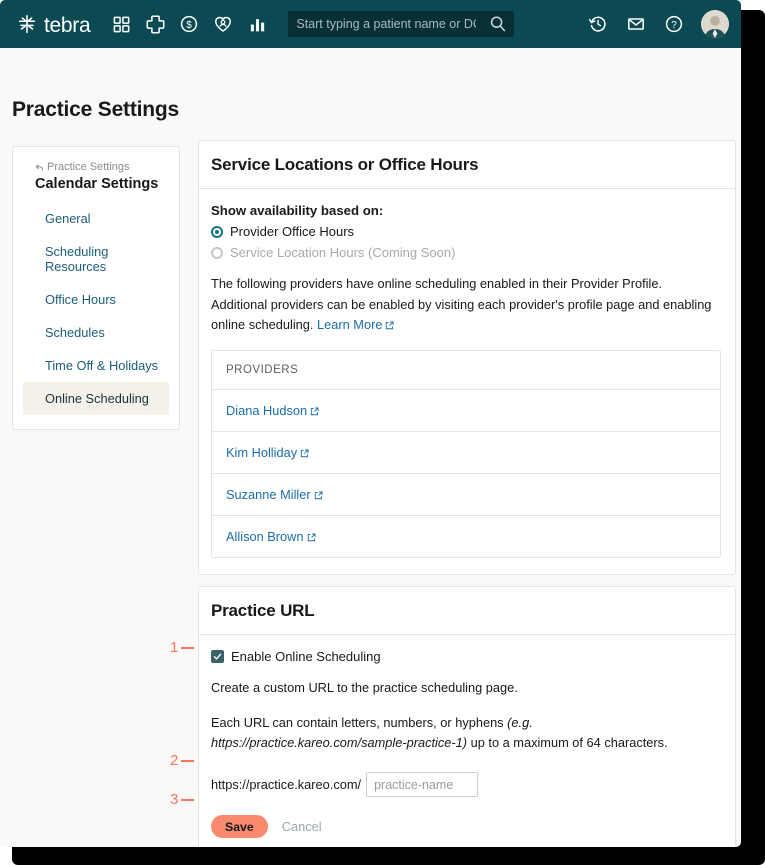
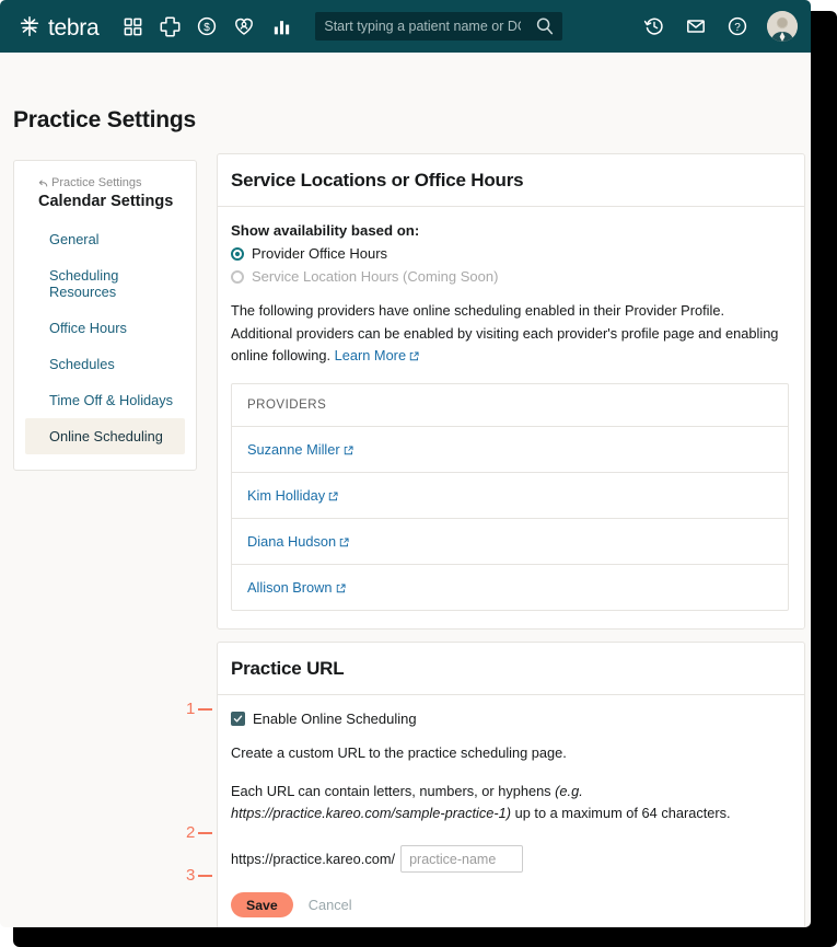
  tebra
  $
  Start typing a patient name or D
  ?
  Practice Settings
  Practice Settings
  Calendar Settings
  General
  Scheduling Resources
  Office Hours
  Schedules
  Time Off & Holidays
  Online Scheduling
  Service Locations or Office Hours
  Show availability based on:
  Provider Office Hours
  Service Location Hours (Coming Soon)
- The following providers have online scheduling enabled in their Provider Profile. Additional providers can be enabled by visiting each provider's profile page and enabling online scheduling. Learn More
+ The following providers have online scheduling enabled in their Provider Profile. Additional providers can be enabled by visiting each provider's profile page and enabling online following. Learn More
  PROVIDERS
- Diana Hudson
+ Suzanne Miller
  Kim Holliday
- Suzanne Miller
+ Diana Hudson
  Allison Brown
  Practice URL
  Enable Online Scheduling
  Create a custom URL to the practice scheduling page.
  Each URL can contain letters, numbers, or hyphens (e.g. https://practice.kareo.com/sample-practice-1) up to a maximum of 64 characters.
  https://practice.kareo.com/
  practice-name
  Save
  Cancel
  1
  2
  3
